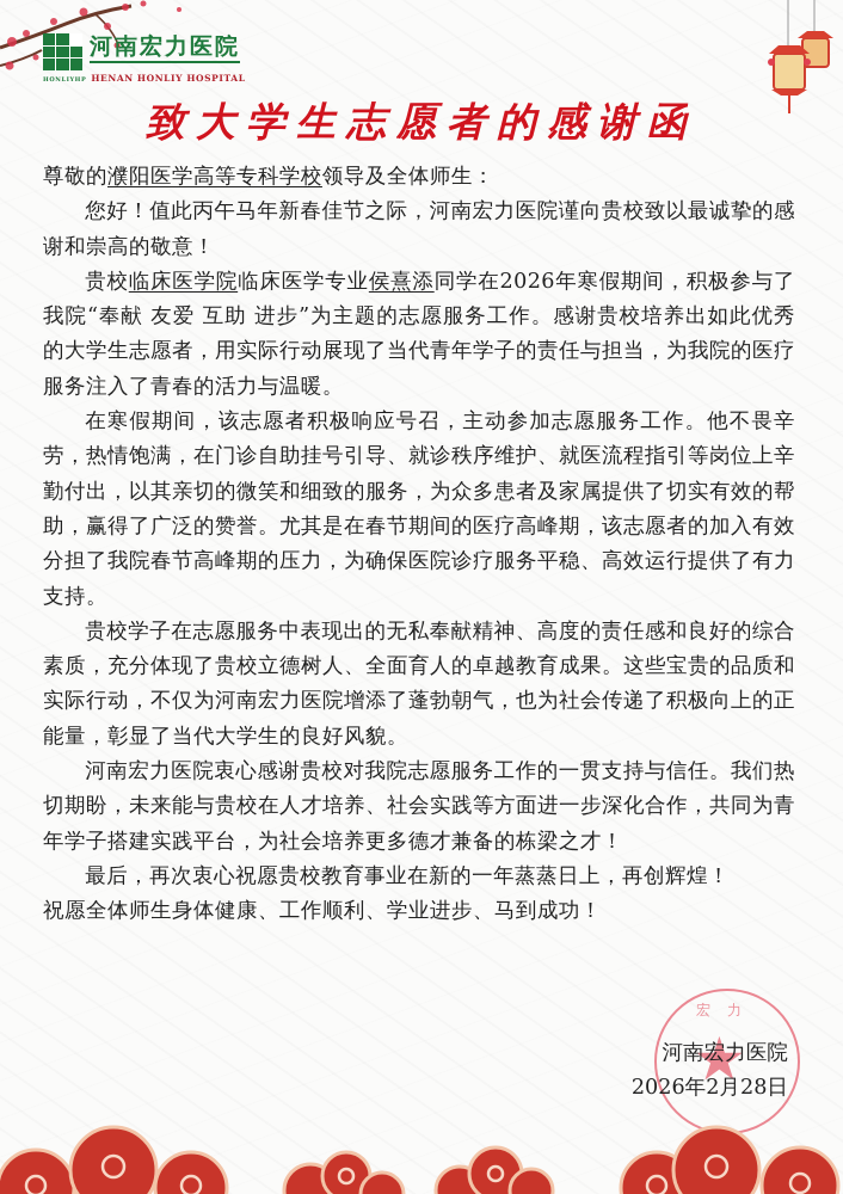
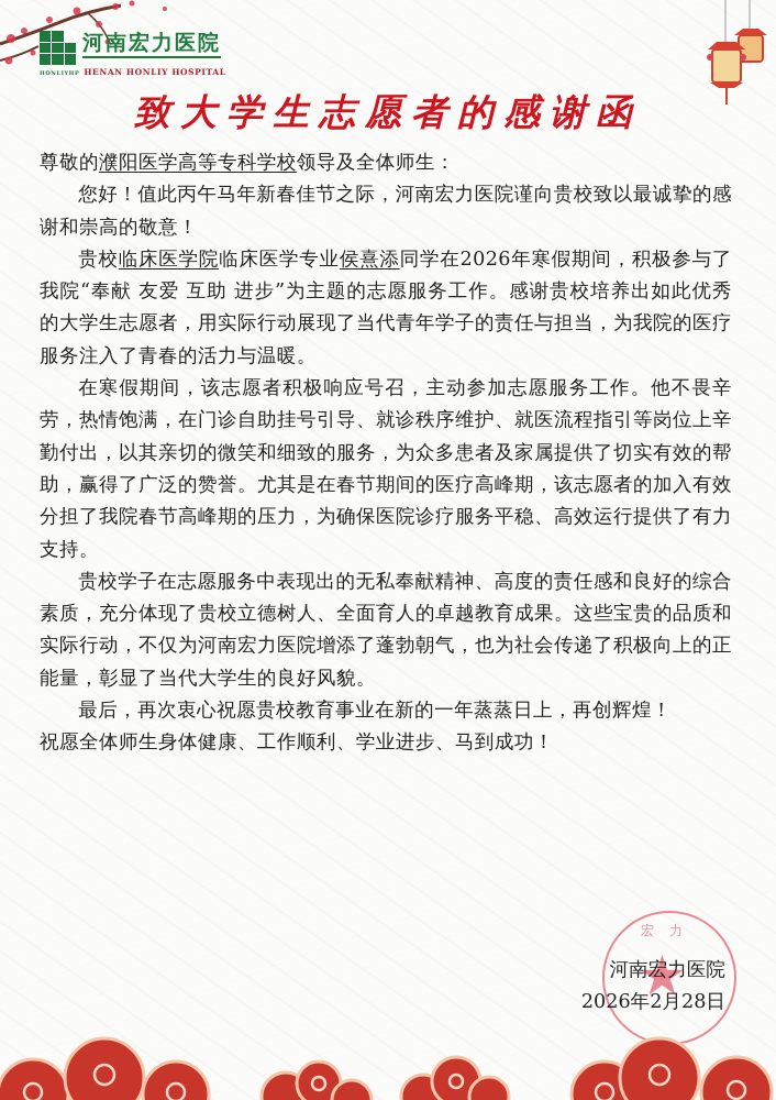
  河南宏力医院
  HENAN HONLIY HOSPITAL
  致大学生志愿者的感谢函
  尊敬的濮阳医学高等专科学校领导及全体师生：
  您好！值此丙午马年新春佳节之际，河南宏力医院谨向贵校致以最诚挚的感谢和崇高的敬意！
  贵校临床医学院临床医学专业侯熹添同学在2026年寒假期间，积极参与了我院“奉献 友爱 互助 进步”为主题的志愿服务工作。感谢贵校培养出如此优秀的大学生志愿者，用实际行动展现了当代青年学子的责任与担当，为我院的医疗服务注入了青春的活力与温暖。
  在寒假期间，该志愿者积极响应号召，主动参加志愿服务工作。他不畏辛劳，热情饱满，在门诊自助挂号引导、就诊秩序维护、就医流程指引等岗位上辛勤付出，以其亲切的微笑和细致的服务，为众多患者及家属提供了切实有效的帮助，赢得了广泛的赞誉。尤其是在春节期间的医疗高峰期，该志愿者的加入有效分担了我院春节高峰期的压力，为确保医院诊疗服务平稳、高效运行提供了有力支持。
  贵校学子在志愿服务中表现出的无私奉献精神、高度的责任感和良好的综合素质，充分体现了贵校立德树人、全面育人的卓越教育成果。这些宝贵的品质和实际行动，不仅为河南宏力医院增添了蓬勃朝气，也为社会传递了积极向上的正能量，彰显了当代大学生的良好风貌。
- 河南宏力医院衷心感谢贵校对我院志愿服务工作的一贯支持与信任。我们热切期盼，未来能与贵校在人才培养、社会实践等方面进一步深化合作，共同为青年学子搭建实践平台，为社会培养更多德才兼备的栋梁之才！
  最后，再次衷心祝愿贵校教育事业在新的一年蒸蒸日上，再创辉煌！
  祝愿全体师生身体健康、工作顺利、学业进步、马到成功！
  宏力
  ★
  河南宏力医院
  2026年2月28日
